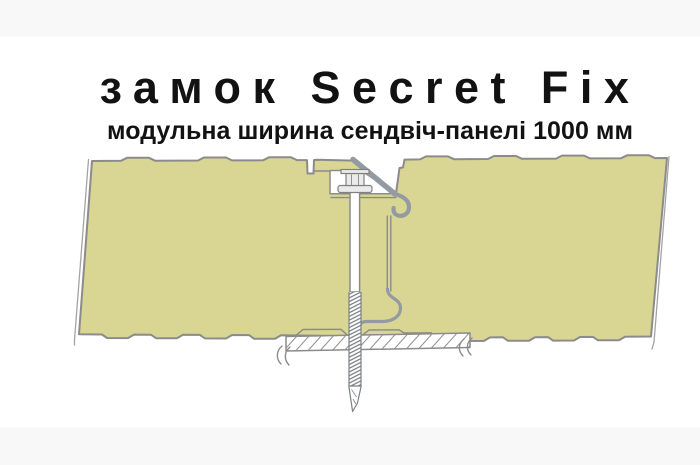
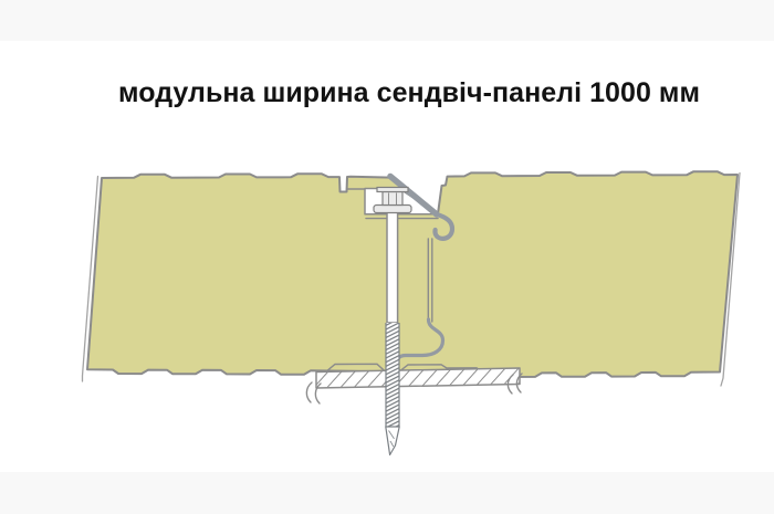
- замок Secret Fix
  модульна ширина сендвіч-панелі 1000 мм
